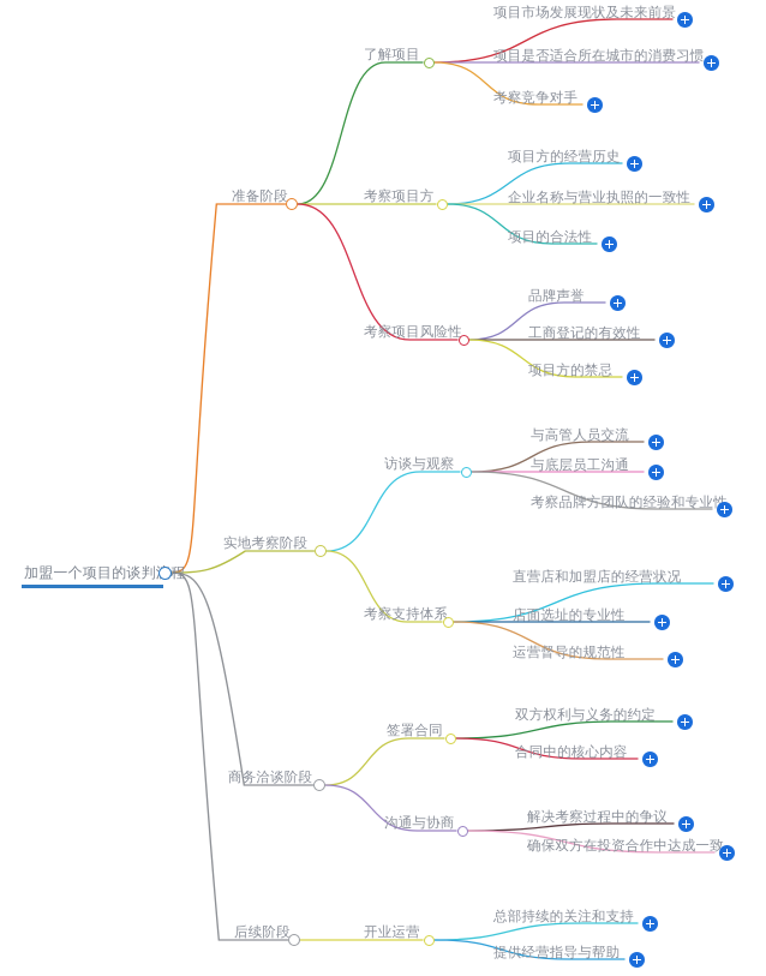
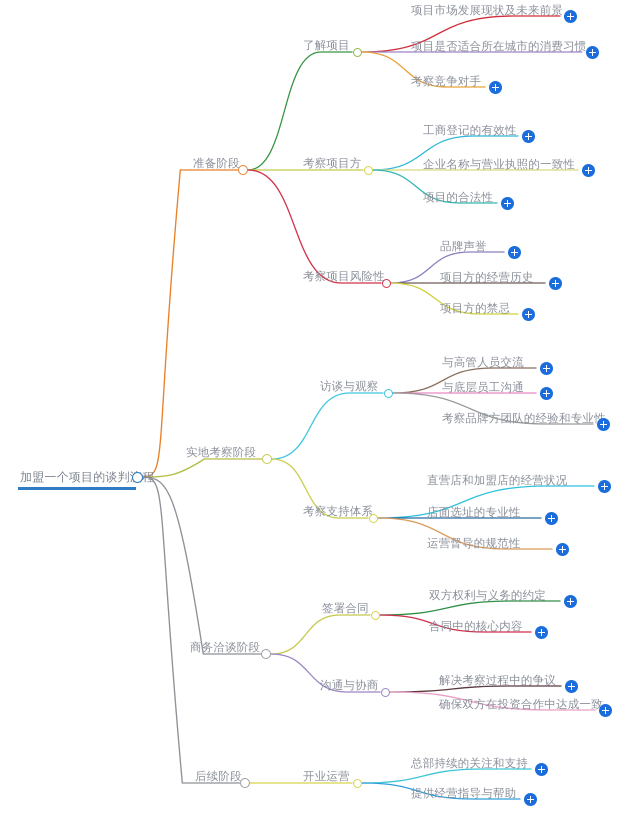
  加盟一个项目的谈判程
  准备阶段
  了解项目
  项目市场发展现状及未来前景
  项目是否适合所在城市的消费习惯
  考察竞争对手
  考察项目方
- 项目方的经营历史
+ 工商登记的有效性
  企业名称与营业执照的一致性
  项目的合法性
  考察项目风险性
  品牌声誉
- 工商登记的有效性
+ 项目方的经营历史
  项目方的禁忌
  实地考察阶段
  访谈与观察
  与高管人员交流
  与底层员工沟通
  考察品牌方团队的经验和专业
  考察支持体系
  直营店和加盟店的经营状况
  店面选址的专业性
  运营督导的规范性
  商务洽谈阶段
  签署合同
  双方权利与义务的约定
  合同中的核心内容
  沟通与协商
  解决考察过程中的争议
  确保双方在投资合作中达成一致
  后续阶段
  开业运营
  总部持续的关注和支持
  提供经营指导与帮助
